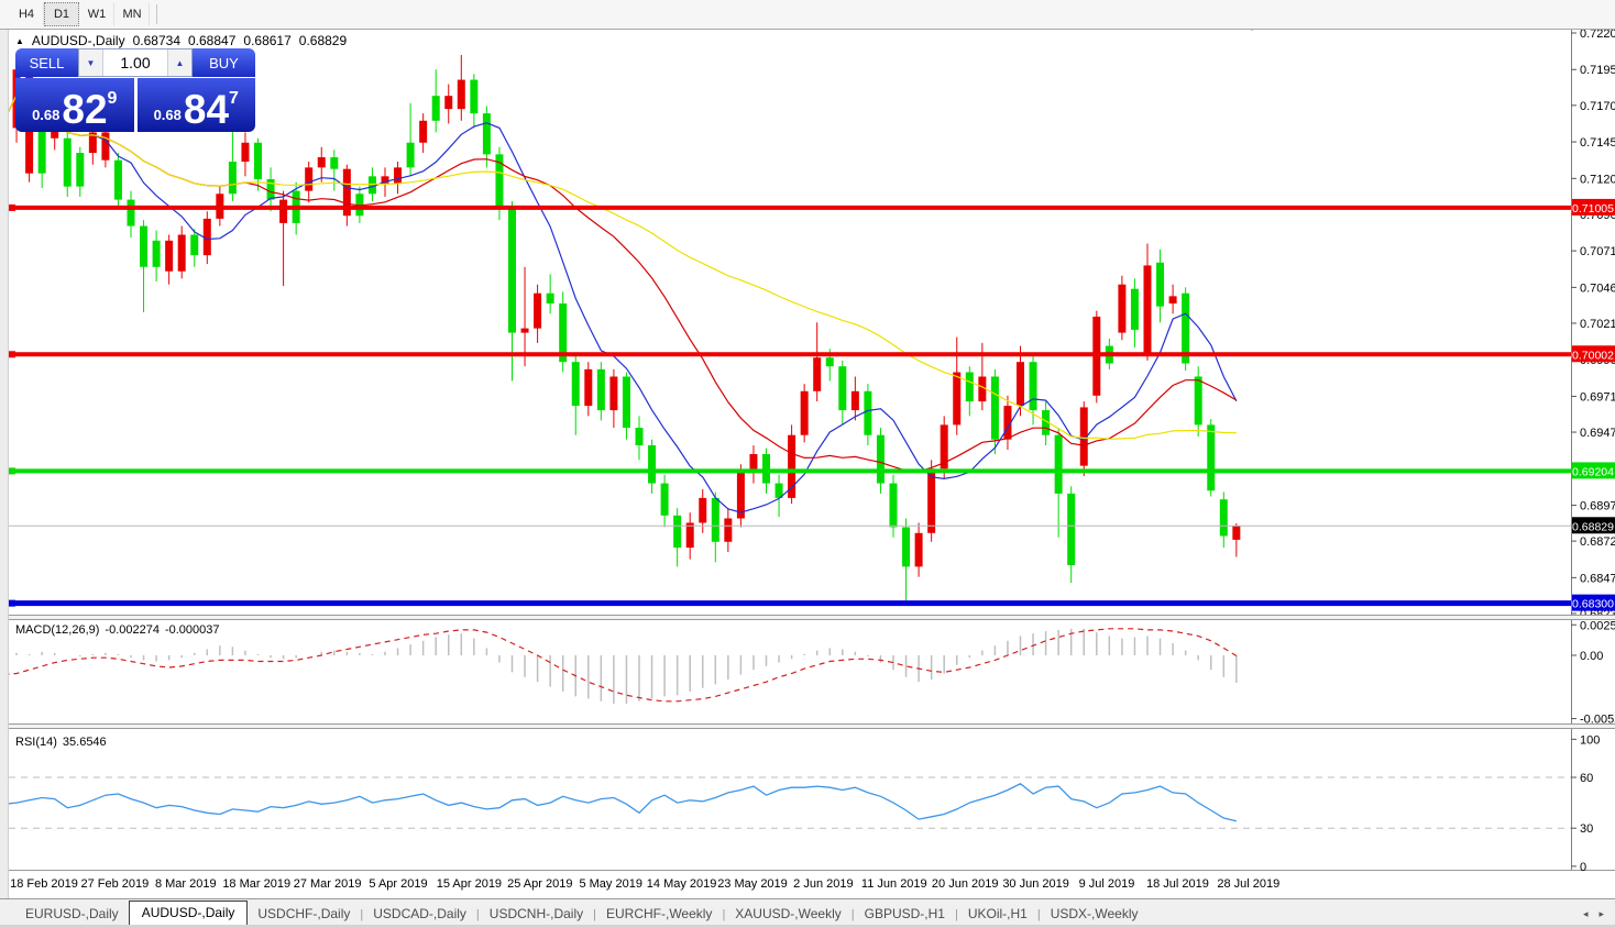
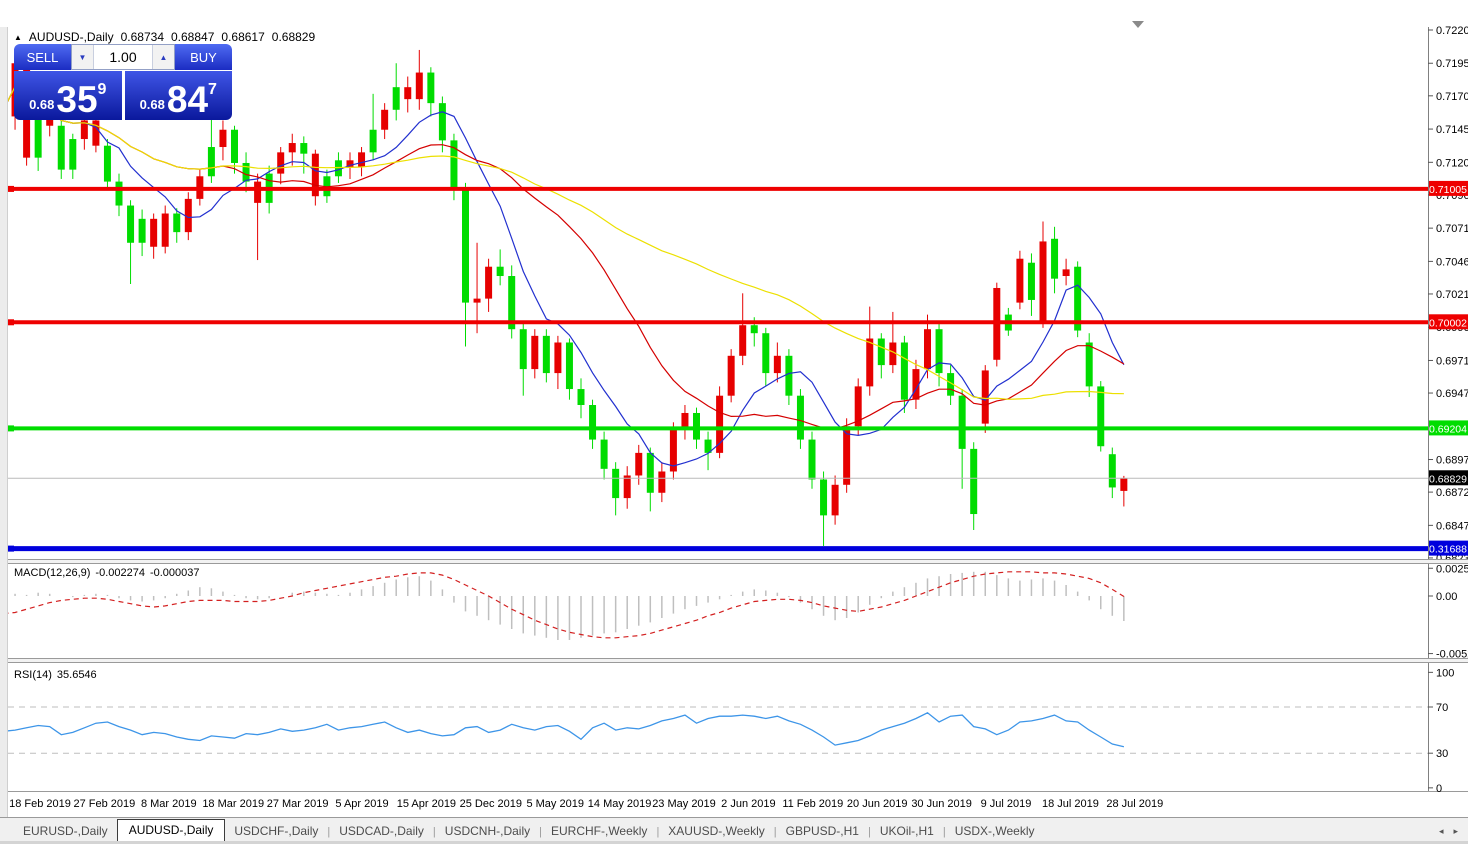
- H4
- D1
- W1
- MN
  0.7220
  0.7195
  0.7170
  0.7145
  0.7120
  0.7071
  0.7046
  0.7021
  0.6971
  0.6947
  0.6897
  0.6872
  0.6847
  0.6823
  0.71005
  0.70002
  0.69204
- 0.68300
+ 0.31688
  0.68829
  0.0025
  0.00
  100
- 60
+ 70
  30
  0
  18 Feb 2019
  27 Feb 2019
  8 Mar 2019
  18 Mar 2019
  27 Mar 2019
  5 Apr 2019
  15 Apr 2019
- 25 Apr 2019
+ 25 Dec 2019
  5 May 2019
  14 May 2019
  23 May 2019
  2 Jun 2019
- 11 Jun 2019
+ 11 Feb 2019
  20 Jun 2019
  30 Jun 2019
  9 Jul 2019
  18 Jul 2019
  28 Jul 2019
  ▲
  AUDUSD-,Daily
  0.68734
  0.68847
  0.68617
  0.68829
  SELL
  ▼
  1.00
  ▲
  BUY
  0.68
- 82
+ 35
  9
  0.68
  84
  7
  MACD(12,26,9)
  -0.002274
  -0.000037
  RSI(14)
  35.6546
  EURUSD-,Daily
  AUDUSD-,Daily
  USDCHF-,Daily
  |
  USDCAD-,Daily
  |
  USDCNH-,Daily
  |
  EURCHF-,Weekly
  |
  XAUUSD-,Weekly
  |
  GBPUSD-,H1
  |
  UKOil-,H1
  |
  USDX-,Weekly
  ◂
  ▸
